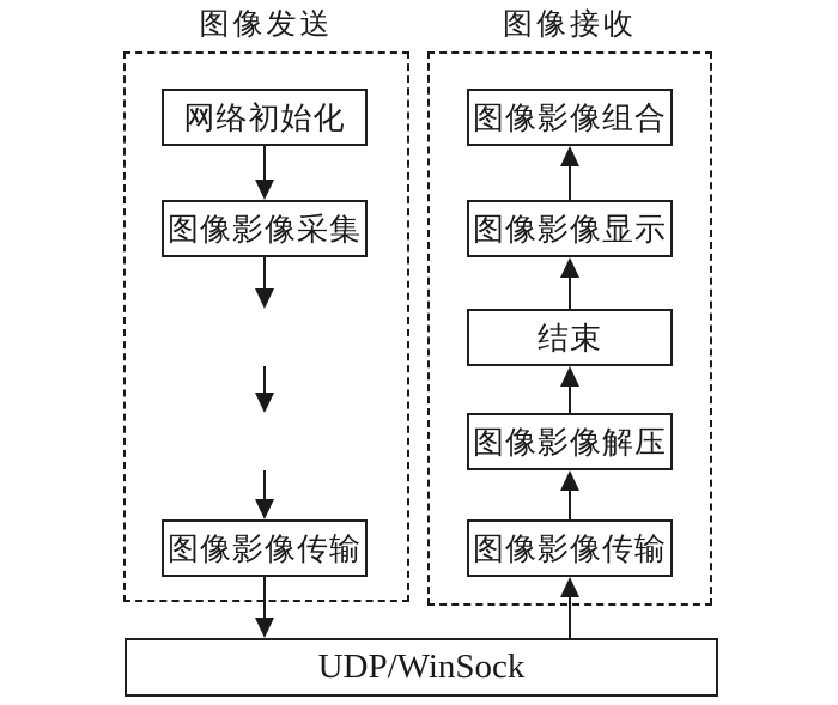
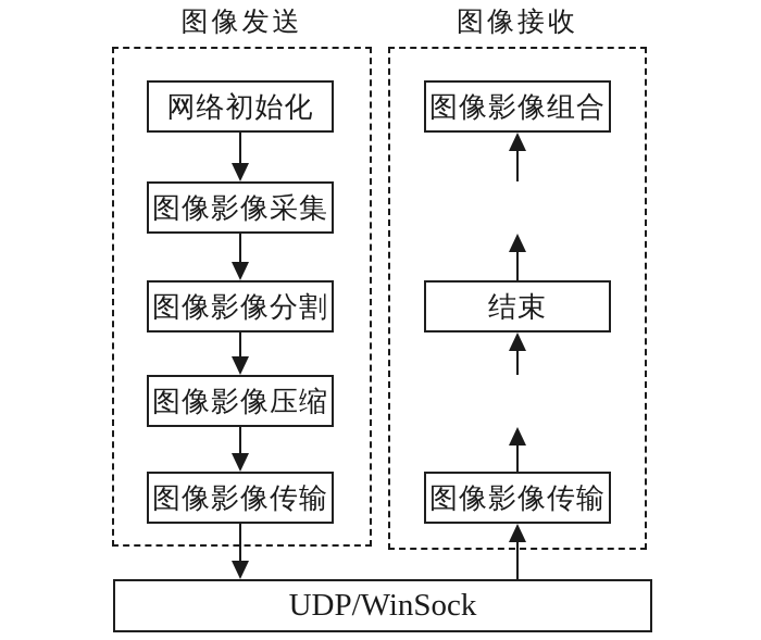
  图像发送
  图像接收
  网络初始化
  图像影像采集
+ 图像影像分割
+ 图像影像压缩
  图像影像传输
  图像影像组合
- 图像影像显示
  结束
- 图像影像解压
  图像影像传输
  UDP/WinSock
